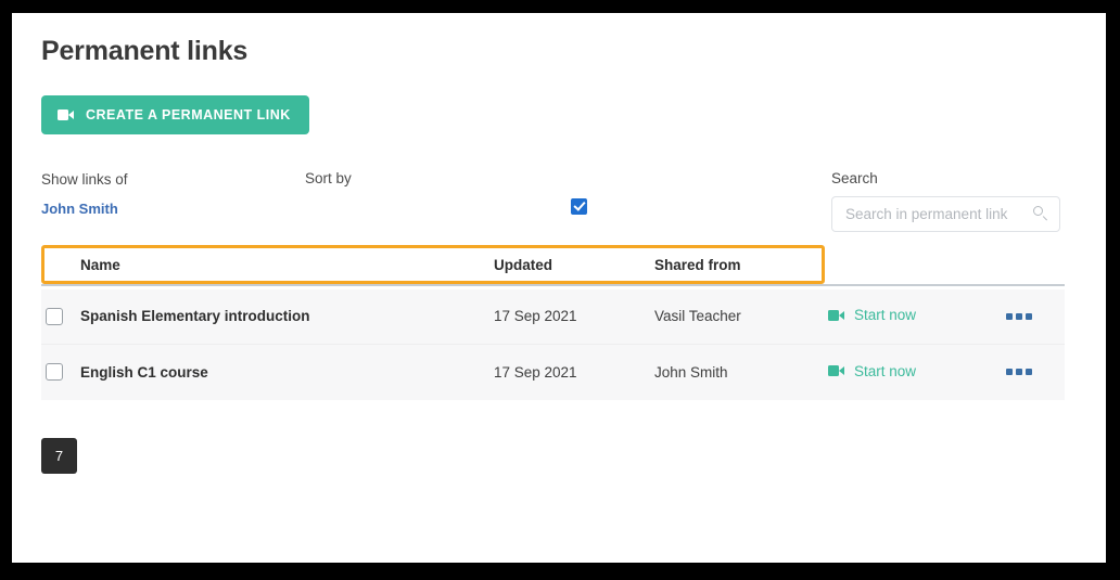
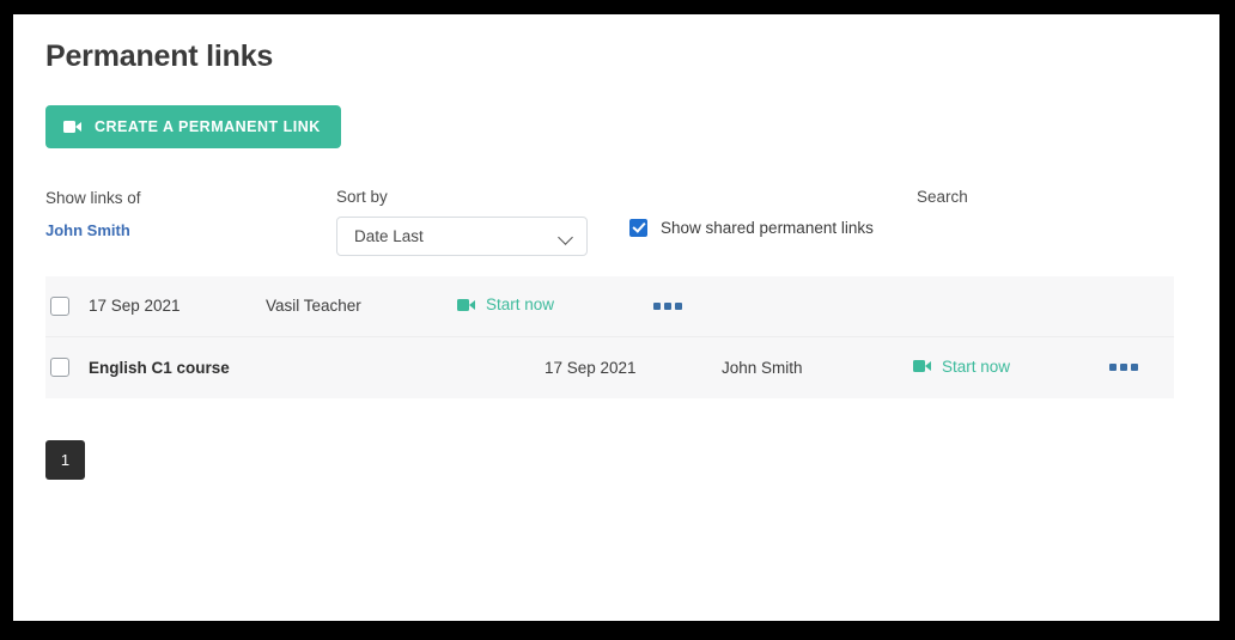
  Permanent links
  CREATE A PERMANENT LINK
  Show links of
  John Smith
  Sort by
+ Date Last
+ Show shared permanent links
  Search
- Search in permanent link
- Name
- Updated
- Shared from
- Spanish Elementary introduction
  17 Sep 2021
  Vasil Teacher
  Start now
  English C1 course
  17 Sep 2021
  John Smith
  Start now
- 7
+ 1
